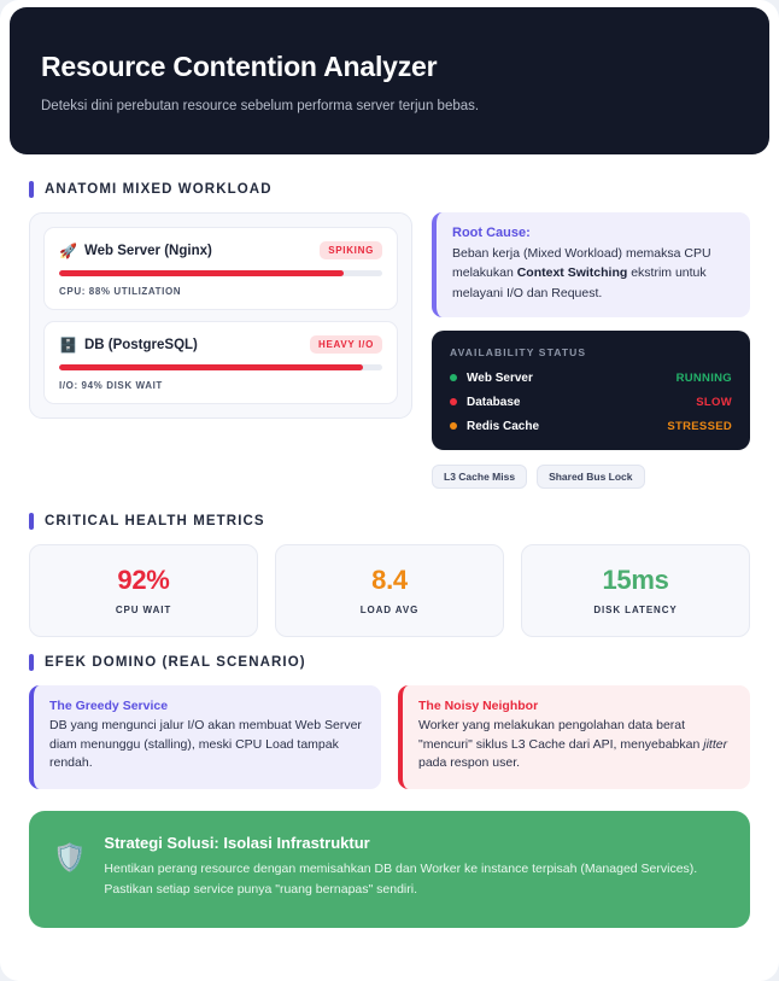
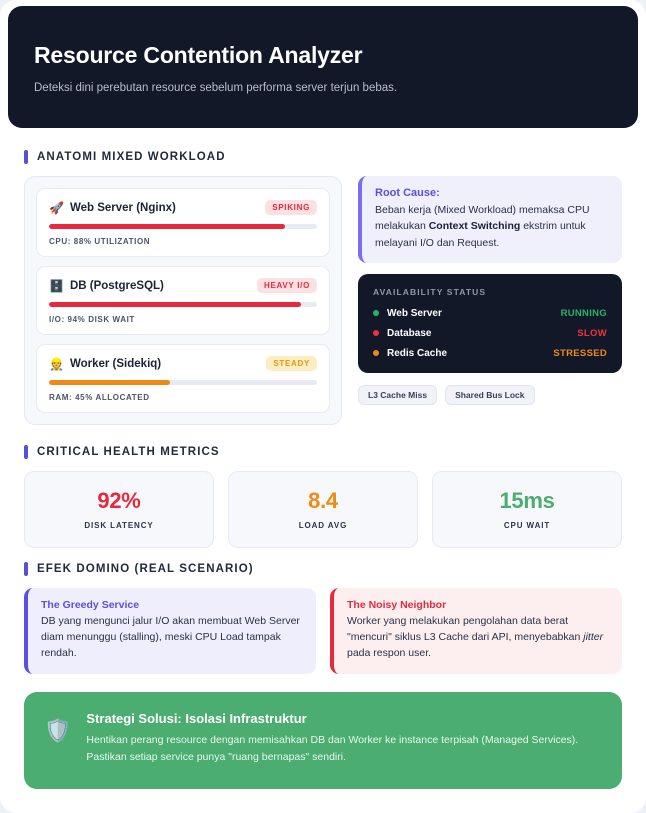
  Resource Contention Analyzer
  Deteksi dini perebutan resource sebelum performa server terjun bebas.
  ANATOMI MIXED WORKLOAD
  🚀
  Web Server (Nginx)
  SPIKING
  CPU: 88% UTILIZATION
  🗄️
  DB (PostgreSQL)
  HEAVY I/O
  I/O: 94% DISK WAIT
+ 👷
+ Worker (Sidekiq)
+ STEADY
+ RAM: 45% ALLOCATED
  Root Cause:
  Beban kerja (Mixed Workload) memaksa CPU melakukan Context Switching ekstrim untuk melayani I/O dan Request.
  AVAILABILITY STATUS
  Web Server
  RUNNING
  Database
  SLOW
  Redis Cache
  STRESSED
  L3 Cache Miss
  Shared Bus Lock
  CRITICAL HEALTH METRICS
  92%
- CPU WAIT
+ DISK LATENCY
  8.4
  LOAD AVG
  15ms
- DISK LATENCY
+ CPU WAIT
  EFEK DOMINO (REAL SCENARIO)
  The Greedy Service
  DB yang mengunci jalur I/O akan membuat Web Server diam menunggu (stalling), meski CPU Load tampak rendah.
  The Noisy Neighbor
  Worker yang melakukan pengolahan data berat "mencuri" siklus L3 Cache dari API, menyebabkan jitter pada respon user.
  🛡️
  Strategi Solusi: Isolasi Infrastruktur
  Hentikan perang resource dengan memisahkan DB dan Worker ke instance terpisah (Managed Services). Pastikan setiap service punya "ruang bernapas" sendiri.
